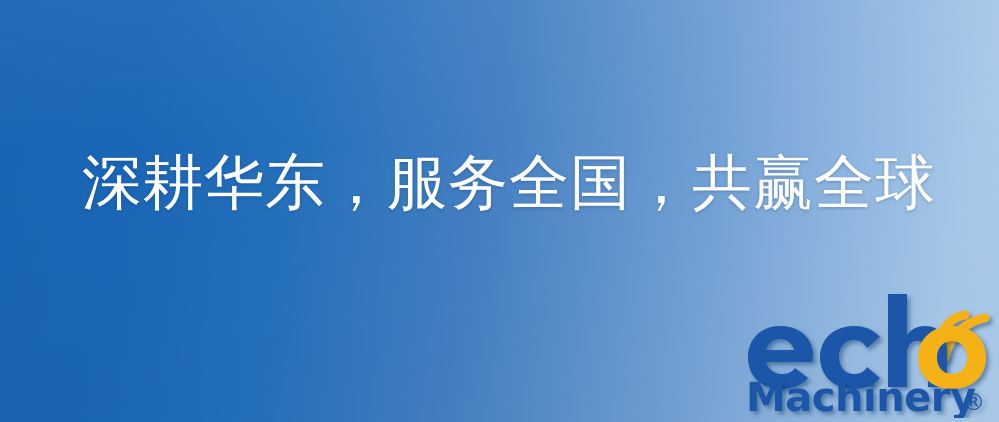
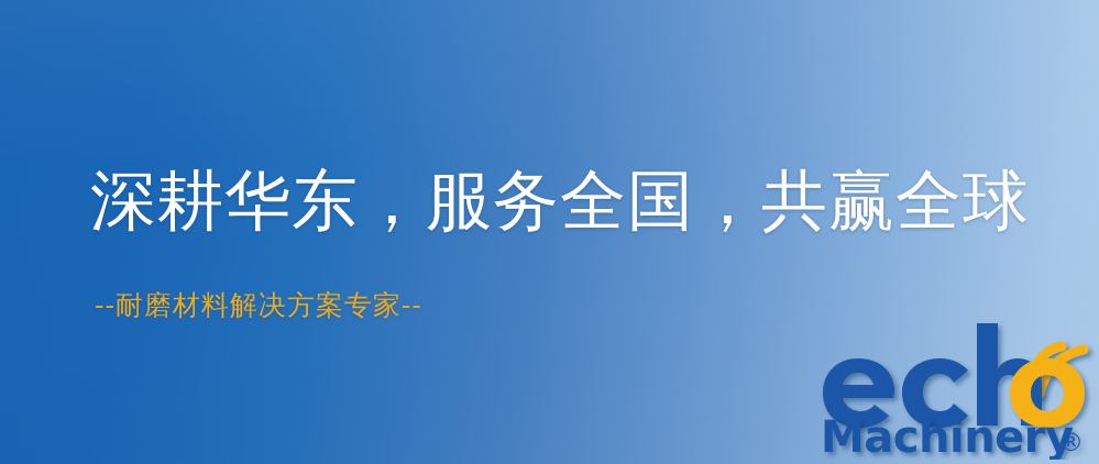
  深耕华东，服务全国，共赢全球
+ --耐磨材料解决方案专家--
  Machinery
  ®
